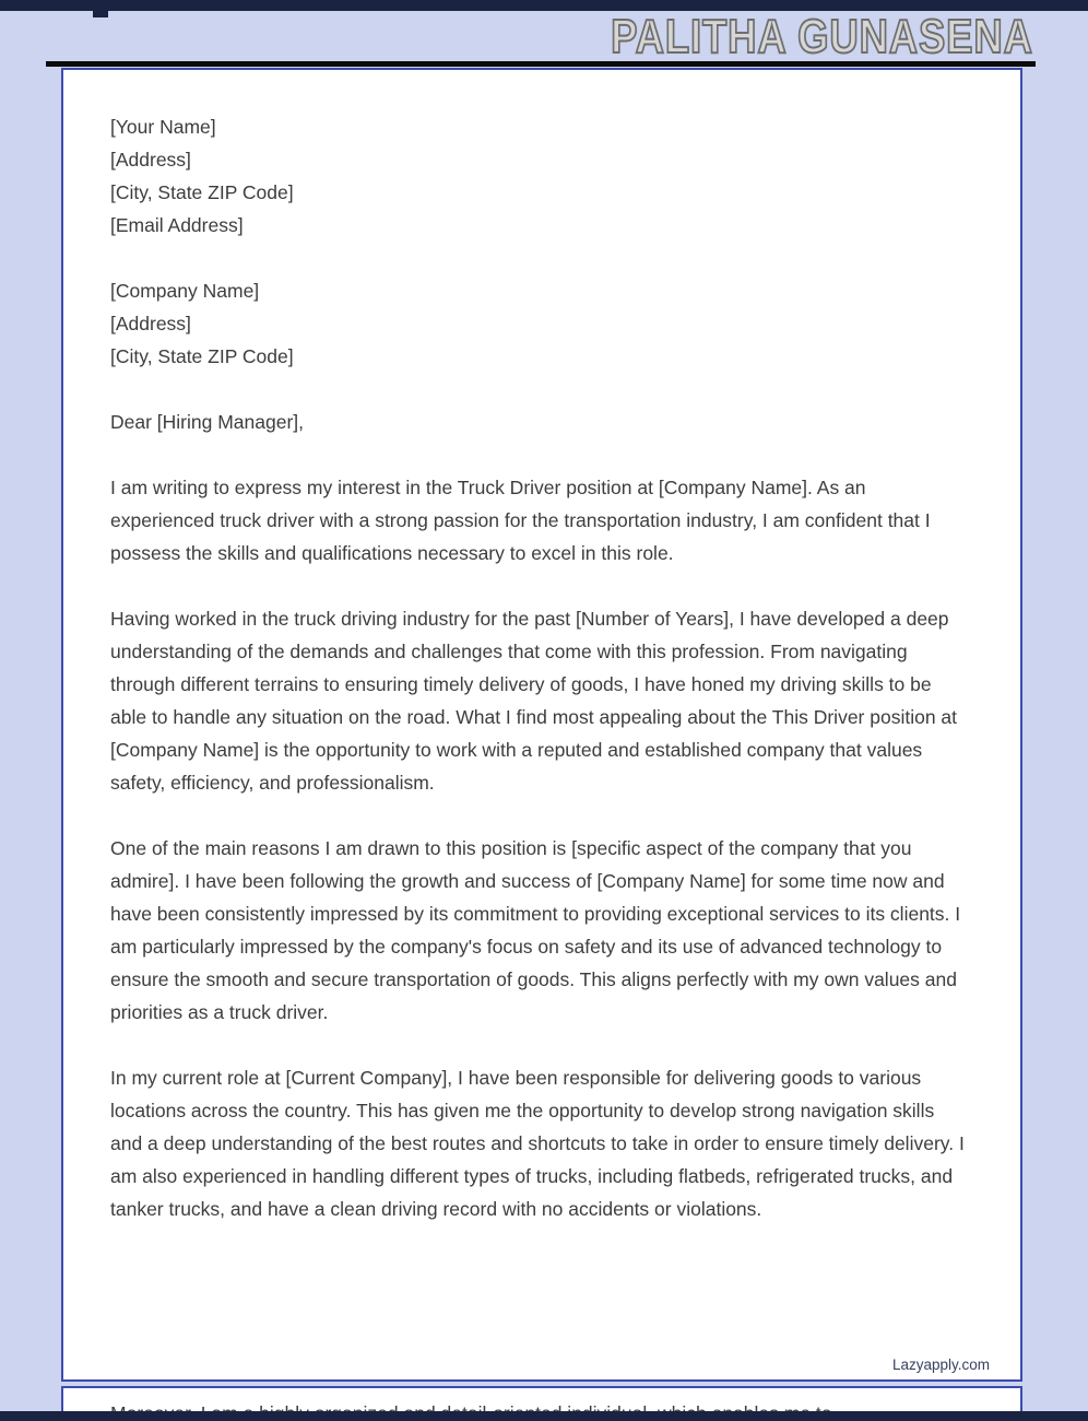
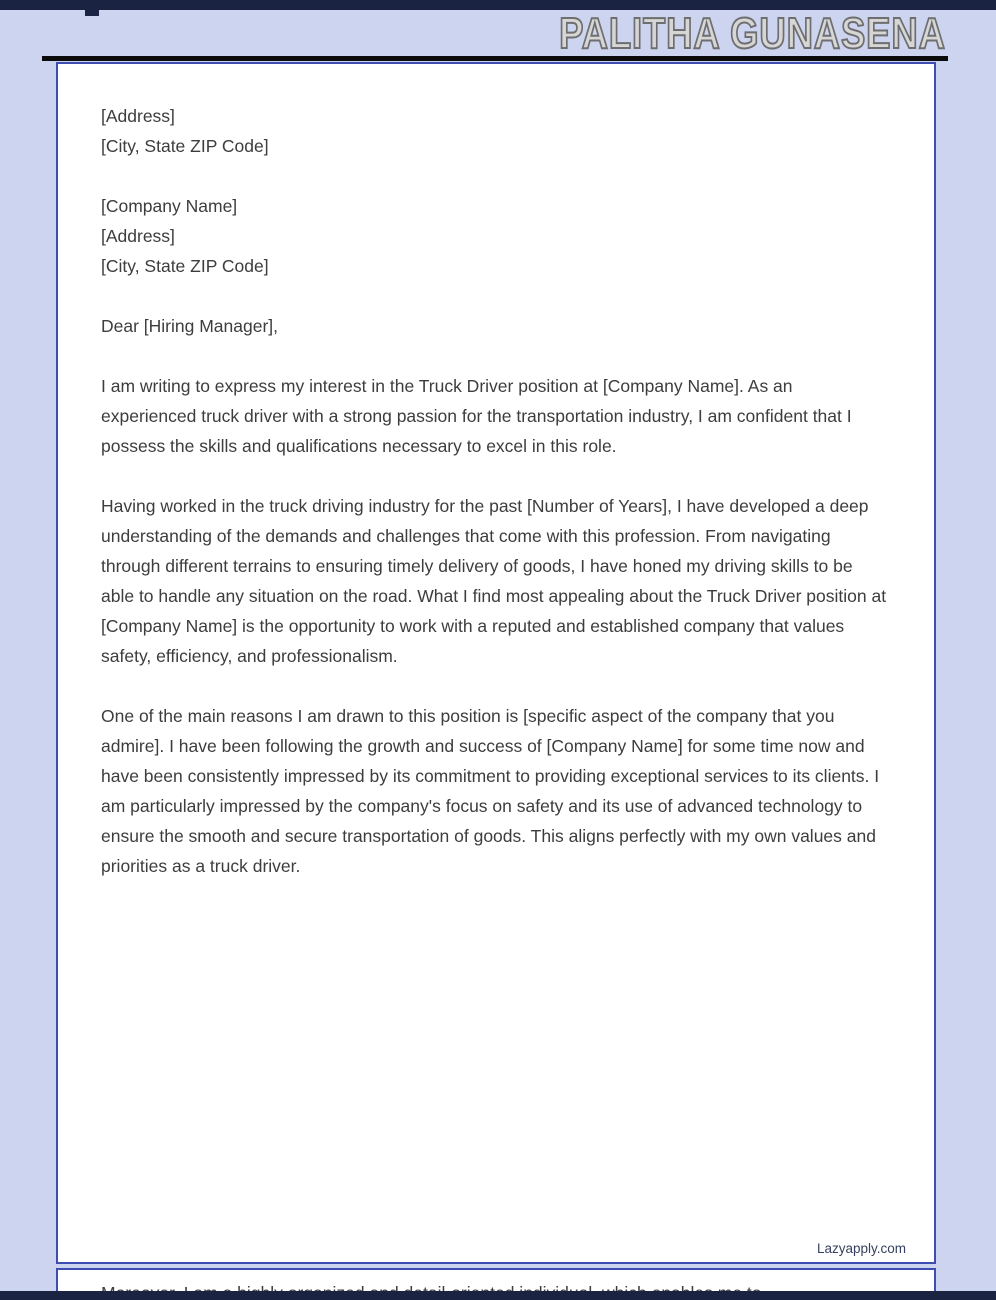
  PALITHA GUNASENA
- [Your Name]
  [Address]
  [City, State ZIP Code]
- [Email Address]
  [Company Name]
  [Address]
  [City, State ZIP Code]
  Dear [Hiring Manager],
  I am writing to express my interest in the Truck Driver position at [Company Name]. As an experienced truck driver with a strong passion for the transportation industry, I am confident that I possess the skills and qualifications necessary to excel in this role.
- Having worked in the truck driving industry for the past [Number of Years], I have developed a deep understanding of the demands and challenges that come with this profession. From navigating through different terrains to ensuring timely delivery of goods, I have honed my driving skills to be able to handle any situation on the road. What I find most appealing about the This Driver position at [Company Name] is the opportunity to work with a reputed and established company that values safety, efficiency, and professionalism.
+ Having worked in the truck driving industry for the past [Number of Years], I have developed a deep understanding of the demands and challenges that come with this profession. From navigating through different terrains to ensuring timely delivery of goods, I have honed my driving skills to be able to handle any situation on the road. What I find most appealing about the Truck Driver position at [Company Name] is the opportunity to work with a reputed and established company that values safety, efficiency, and professionalism.
  One of the main reasons I am drawn to this position is [specific aspect of the company that you admire]. I have been following the growth and success of [Company Name] for some time now and have been consistently impressed by its commitment to providing exceptional services to its clients. I am particularly impressed by the company's focus on safety and its use of advanced technology to ensure the smooth and secure transportation of goods. This aligns perfectly with my own values and priorities as a truck driver.
- In my current role at [Current Company], I have been responsible for delivering goods to various locations across the country. This has given me the opportunity to develop strong navigation skills and a deep understanding of the best routes and shortcuts to take in order to ensure timely delivery. I am also experienced in handling different types of trucks, including flatbeds, refrigerated trucks, and tanker trucks, and have a clean driving record with no accidents or violations.
  Lazyapply.com
